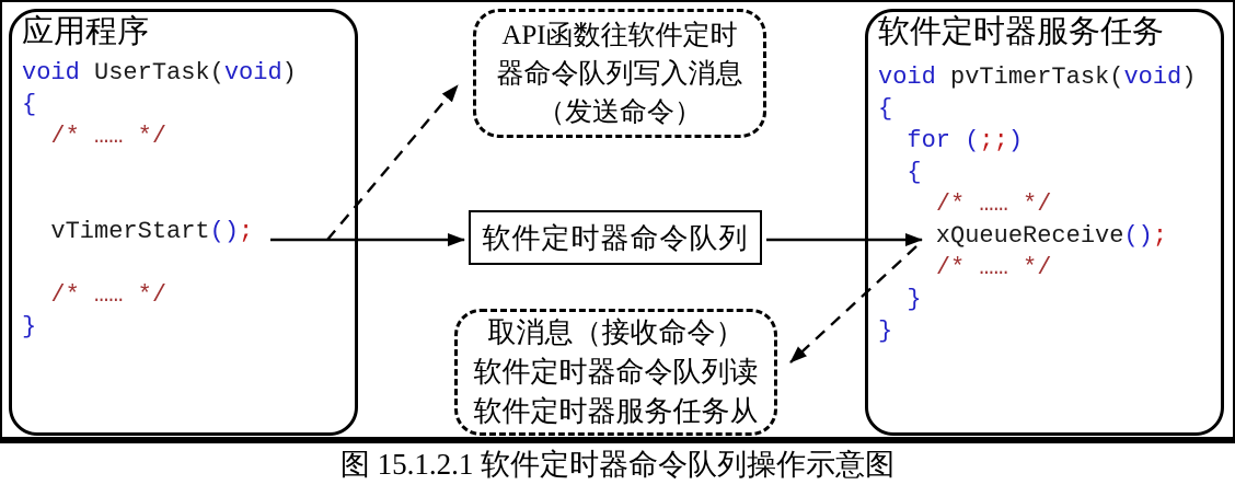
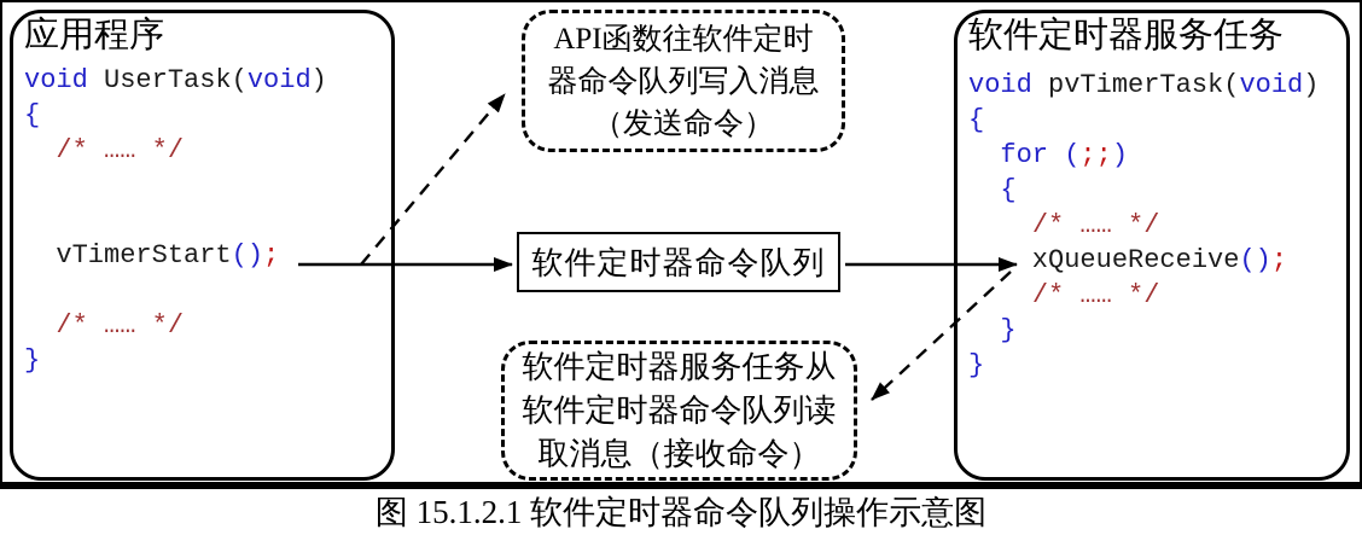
  应用程序
  void UserTask(void)
  {
  /* …… */
  vTimerStart();
  /* …… */
  }
  软件定时器服务任务
  void pvTimerTask(void)
  {
  for (;;)
  {
  /* …… */
  xQueueReceive();
  /* …… */
  }
  }
  API函数往软件定时
  器命令队列写入消息
  （发送命令）
  软件定时器命令队列
- 取消息（接收命令）
+ 软件定时器服务任务从
  软件定时器命令队列读
- 软件定时器服务任务从
+ 取消息（接收命令）
  图 15.1.2.1 软件定时器命令队列操作示意图
